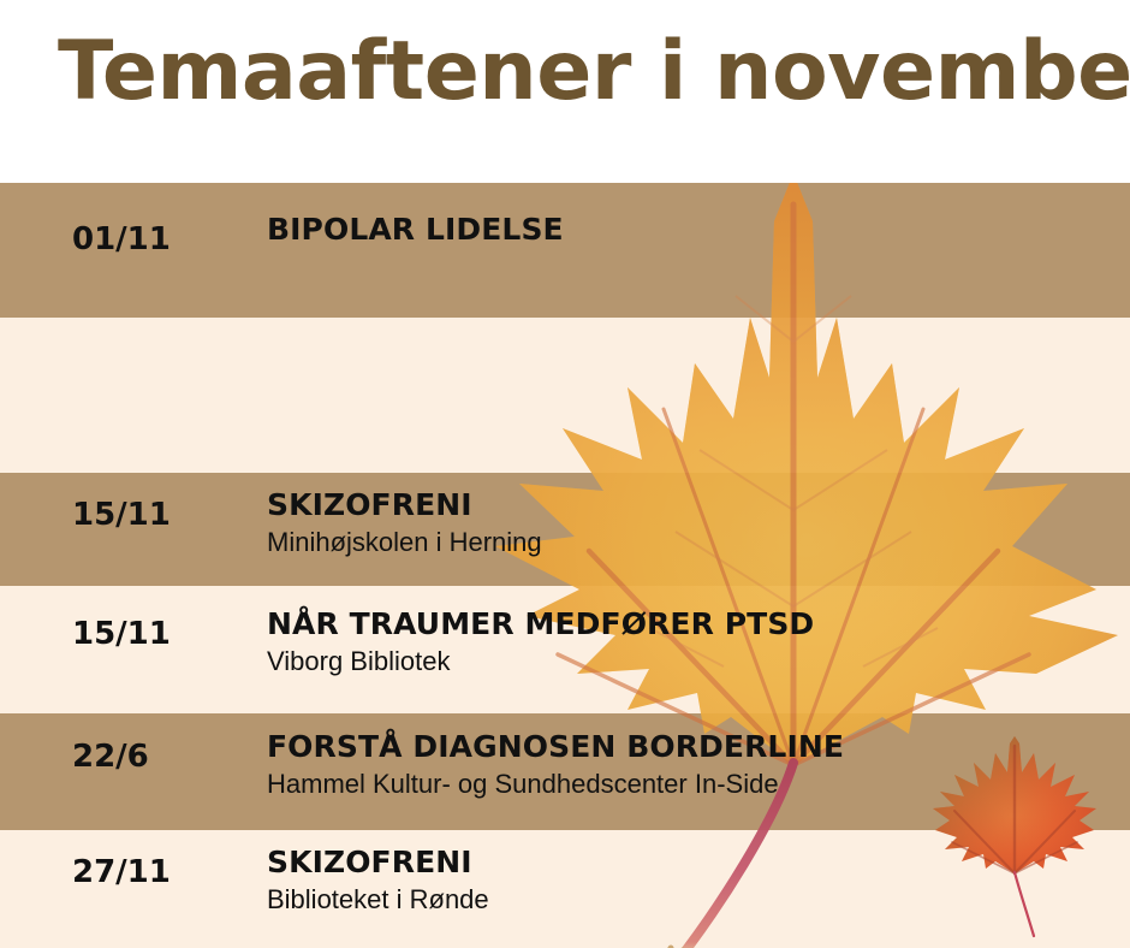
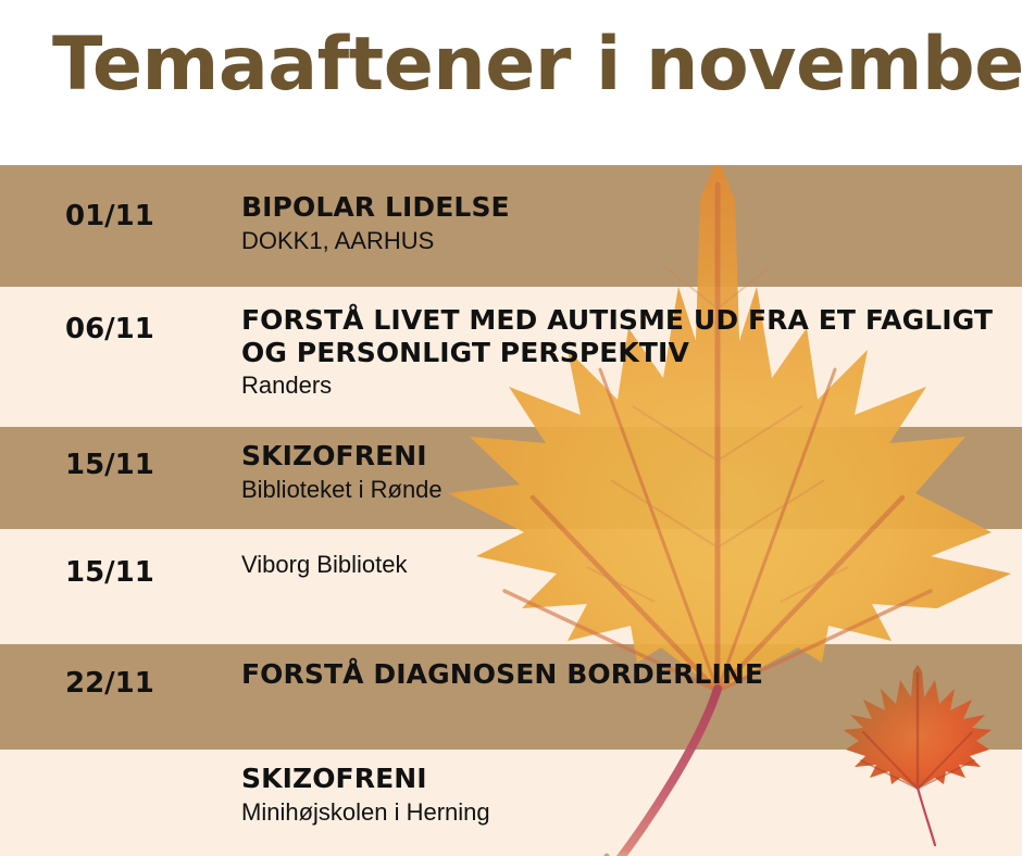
  Temaaftener i novembe
  01/11
  BIPOLAR LIDELSE
+ DOKK1, AARHUS
+ 06/11
+ FORSTÅ LIVET MED AUTISME UD FRA ET FAGLIGT OG PERSONLIGT PERSPEKTIV
+ Randers
  15/11
  SKIZOFRENI
- Minihøjskolen i Herning
+ Biblioteket i Rønde
  15/11
- NÅR TRAUMER MEDFØRER PTSD
  Viborg Bibliotek
- 22/6
+ 22/11
  FORSTÅ DIAGNOSEN BORDERLINE
- Hammel Kultur- og Sundhedscenter In-Side
- 27/11
  SKIZOFRENI
- Biblioteket i Rønde
+ Minihøjskolen i Herning
